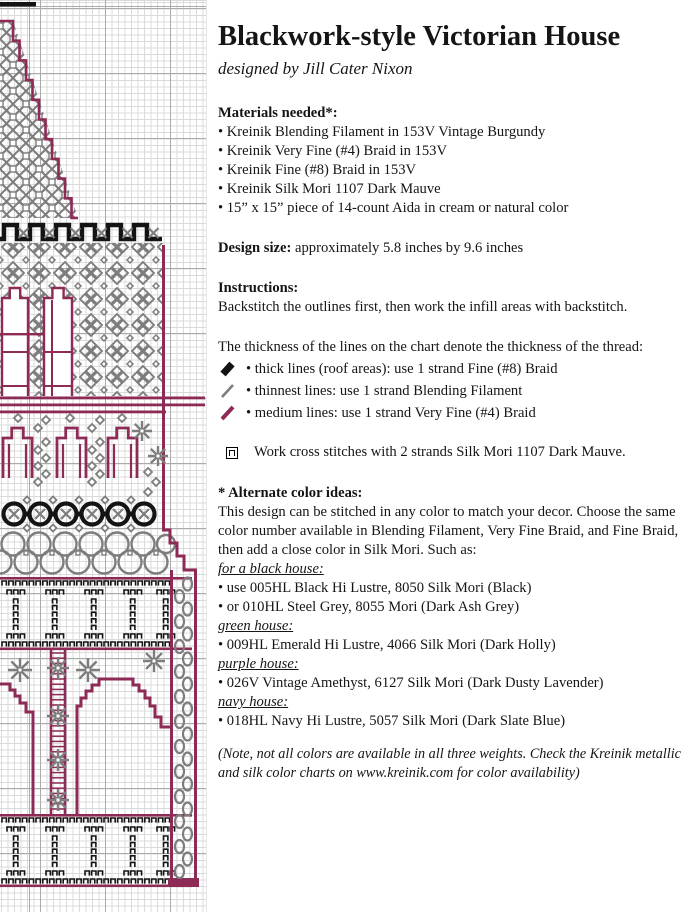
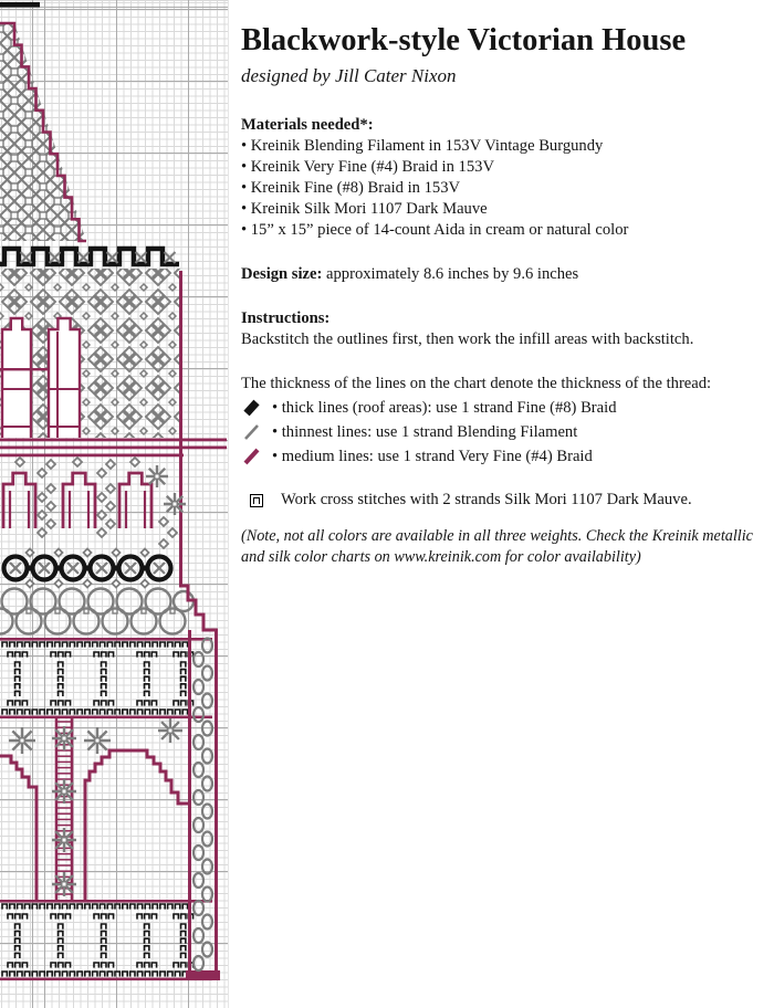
  Blackwork-style Victorian House
  designed by Jill Cater Nixon
  Materials needed*:
  • Kreinik Blending Filament in 153V Vintage Burgundy
  • Kreinik Very Fine (#4) Braid in 153V
  • Kreinik Fine (#8) Braid in 153V
  • Kreinik Silk Mori 1107 Dark Mauve
  • 15” x 15” piece of 14-count Aida in cream or natural color
- Design size: approximately 5.8 inches by 9.6 inches
+ Design size: approximately 8.6 inches by 9.6 inches
  Instructions:
  Backstitch the outlines first, then work the infill areas with backstitch.
  The thickness of the lines on the chart denote the thickness of the thread:
  • thick lines (roof areas): use 1 strand Fine (#8) Braid
  • thinnest lines: use 1 strand Blending Filament
  • medium lines: use 1 strand Very Fine (#4) Braid
  Work cross stitches with 2 strands Silk Mori 1107 Dark Mauve.
- * Alternate color ideas:
- This design can be stitched in any color to match your decor. Choose the same color number available in Blending Filament, Very Fine Braid, and Fine Braid, then add a close color in Silk Mori. Such as:
- for a black house:
- • use 005HL Black Hi Lustre, 8050 Silk Mori (Black)
- • or 010HL Steel Grey, 8055 Mori (Dark Ash Grey)
- green house:
- • 009HL Emerald Hi Lustre, 4066 Silk Mori (Dark Holly)
- purple house:
- • 026V Vintage Amethyst, 6127 Silk Mori (Dark Dusty Lavender)
- navy house:
- • 018HL Navy Hi Lustre, 5057 Silk Mori (Dark Slate Blue)
  (Note, not all colors are available in all three weights. Check the Kreinik metallic and silk color charts on www.kreinik.com for color availability)
